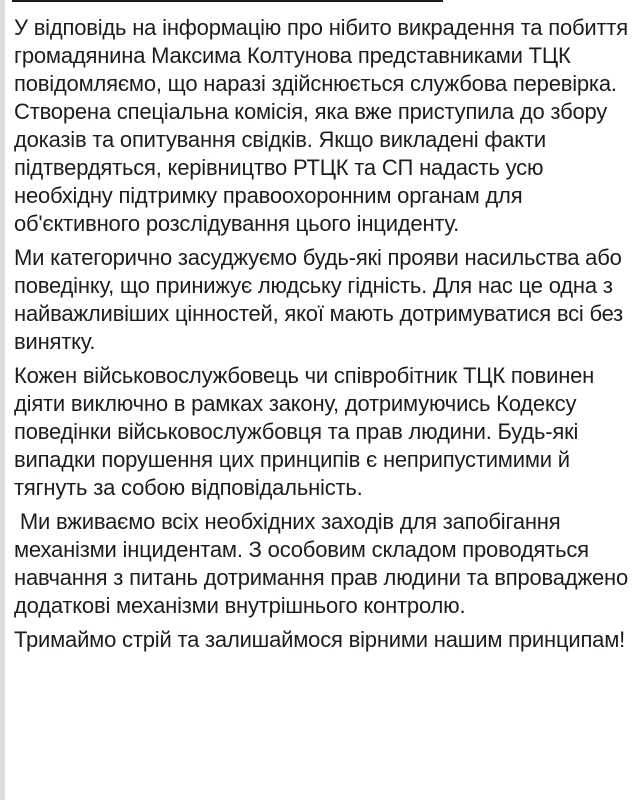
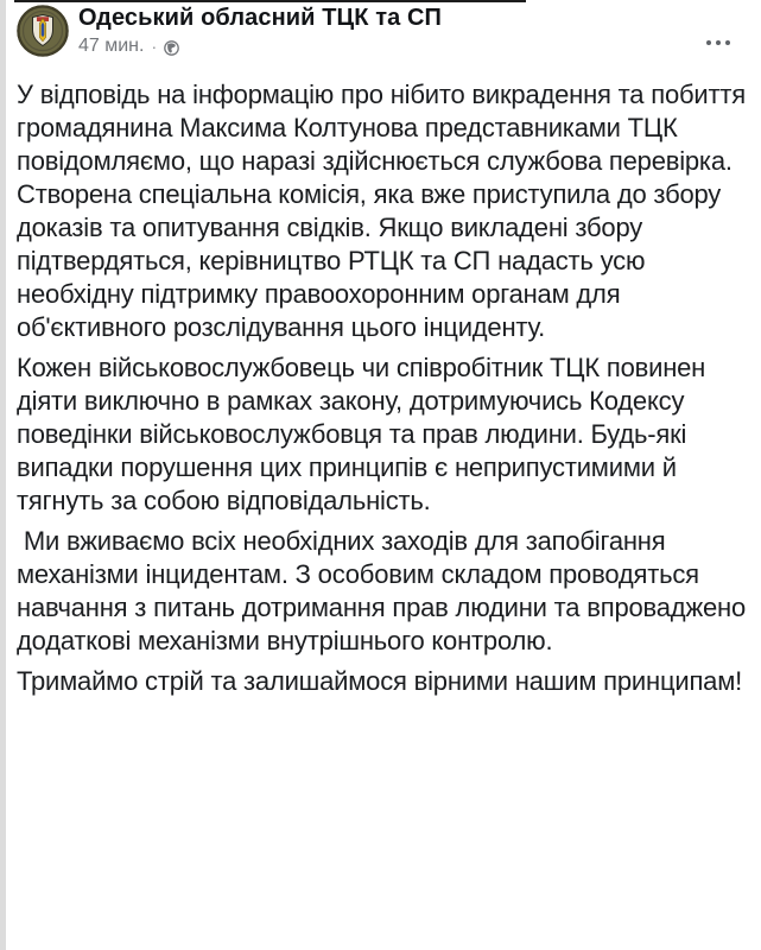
+ Одеський обласний ТЦК та СП
+ 47 мин.
+ ·
- У відповідь на інформацію про нібито викрадення та побиття громадянина Максима Колтунова представниками ТЦК повідомляємо, що наразі здійснюється службова перевірка. Створена спеціальна комісія, яка вже приступила до збору доказів та опитування свідків. Якщо викладені факти підтвердяться, керівництво РТЦК та СП надасть усю необхідну підтримку правоохоронним органам для об'єктивного розслідування цього інциденту.
+ У відповідь на інформацію про нібито викрадення та побиття громадянина Максима Колтунова представниками ТЦК повідомляємо, що наразі здійснюється службова перевірка. Створена спеціальна комісія, яка вже приступила до збору доказів та опитування свідків. Якщо викладені збору підтвердяться, керівництво РТЦК та СП надасть усю необхідну підтримку правоохоронним органам для об'єктивного розслідування цього інциденту.
- Ми категорично засуджуємо будь-які прояви насильства або поведінку, що принижує людську гідність. Для нас це одна з найважливіших цінностей, якої мають дотримуватися всі без винятку.
  Кожен військовослужбовець чи співробітник ТЦК повинен діяти виключно в рамках закону, дотримуючись Кодексу поведінки військовослужбовця та прав людини. Будь-які випадки порушення цих принципів є неприпустимими й тягнуть за собою відповідальність.
  Ми вживаємо всіх необхідних заходів для запобігання механізми інцидентам. З особовим складом проводяться навчання з питань дотримання прав людини та впроваджено додаткові механізми внутрішнього контролю.
  Тримаймо стрій та залишаймося вірними нашим принципам!
